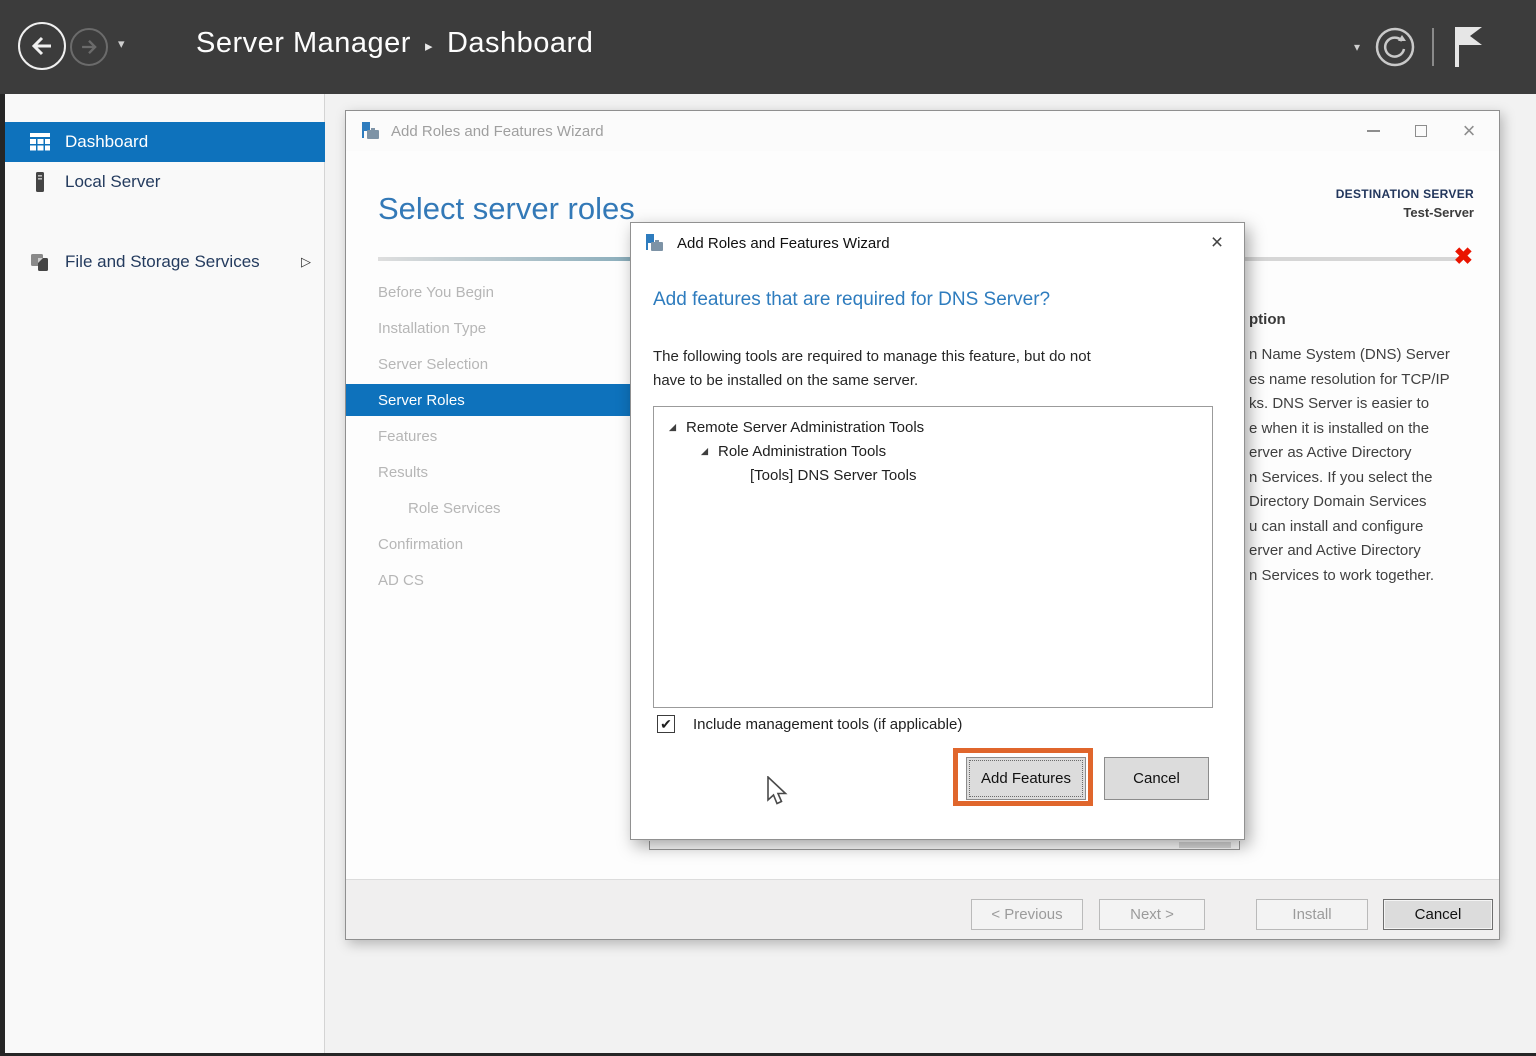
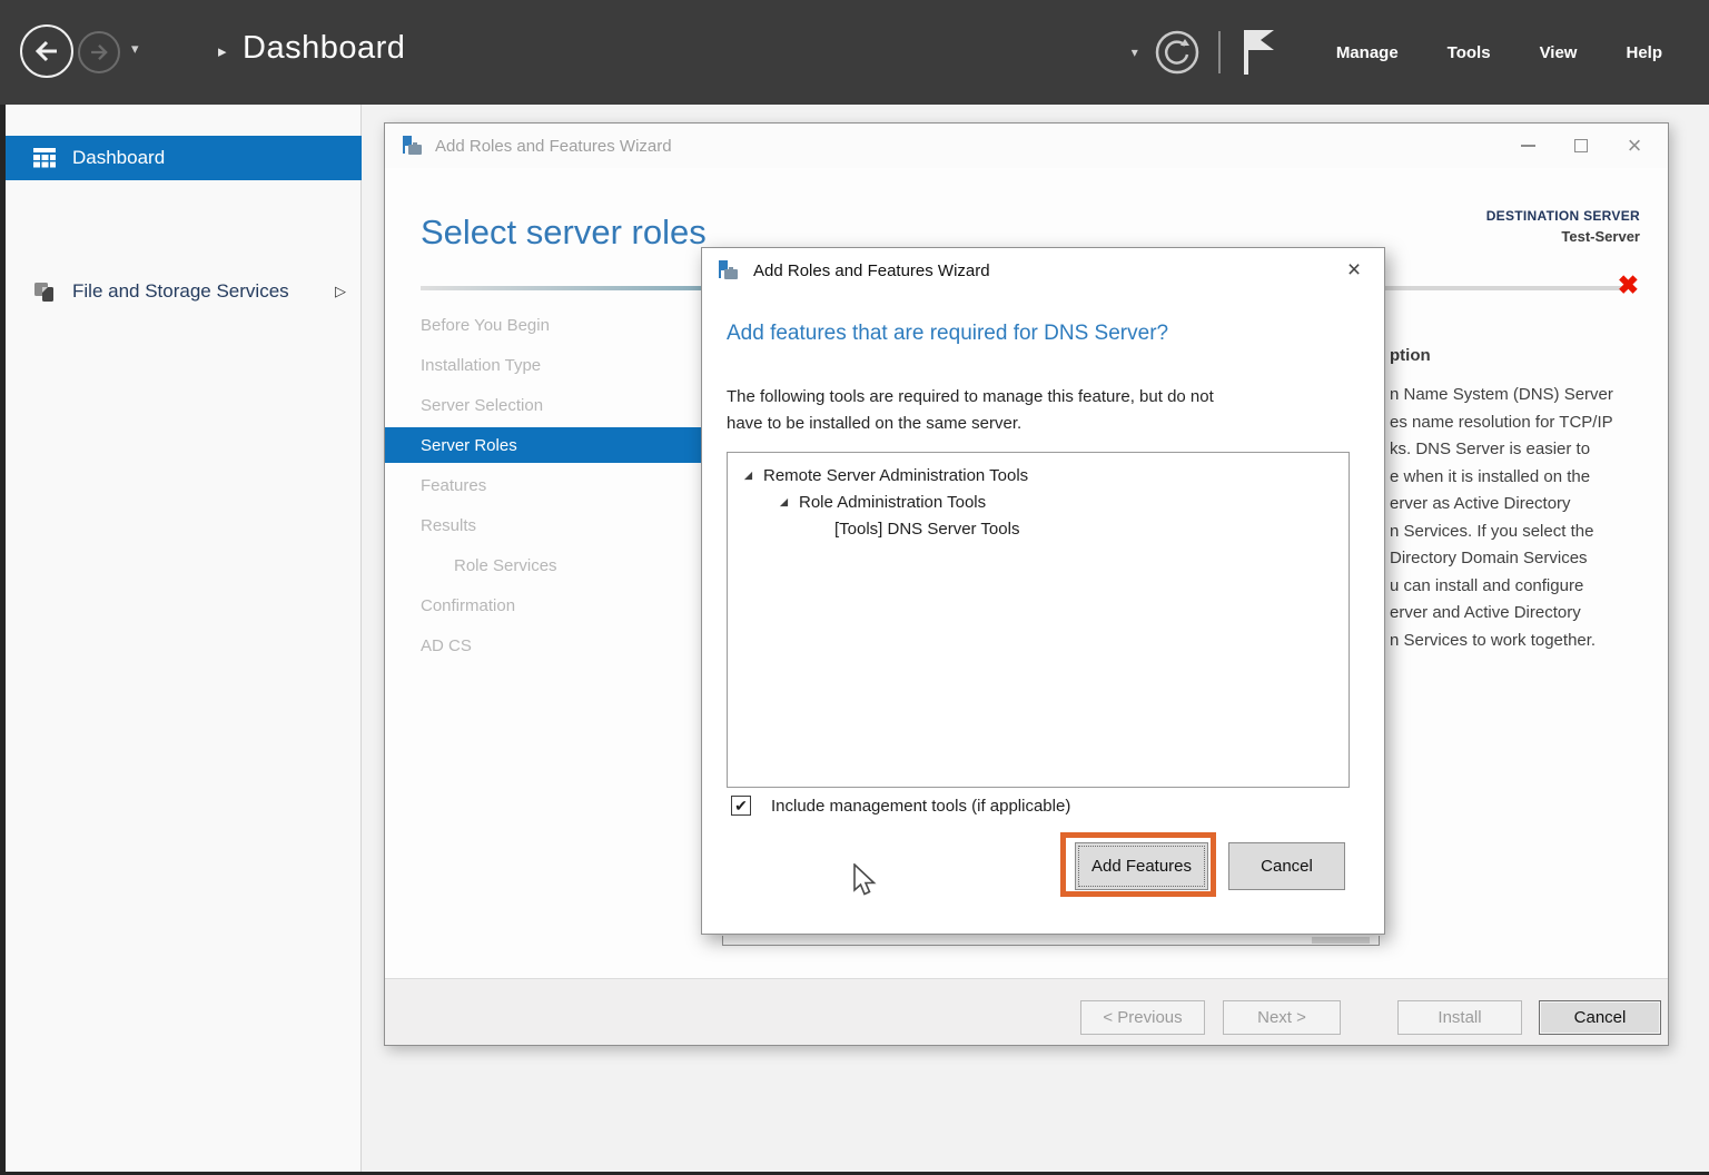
  ▾
- Server Manager
  ▸
  Dashboard
  ▾
+ Manage
+ Tools
+ View
+ Help
  Dashboard
- Local Server
  File and Storage Services
  ▷
  Add Roles and Features Wizard
  ×
  Select server roles
  DESTINATION SERVER
  Test-Server
  ✖
  Before You Begin
  Installation Type
  Server Selection
  Server Roles
  Features
  Results
  Role Services
  Confirmation
  AD CS
  ption
  n Name System (DNS) Server
  es name resolution for TCP/IP
  ks. DNS Server is easier to
  e when it is installed on the
  erver as Active Directory
  n Services. If you select the
  Directory Domain Services
  u can install and configure
  erver and Active Directory
  n Services to work together.
  < Previous
  Next >
  Install
  Cancel
  Add Roles and Features Wizard
  ×
  Add features that are required for DNS Server?
  The following tools are required to manage this feature, but do not
  have to be installed on the same server.
  Remote Server Administration Tools
  Role Administration Tools
  [Tools] DNS Server Tools
  ✔
  Include management tools (if applicable)
  Add Features
  Cancel
